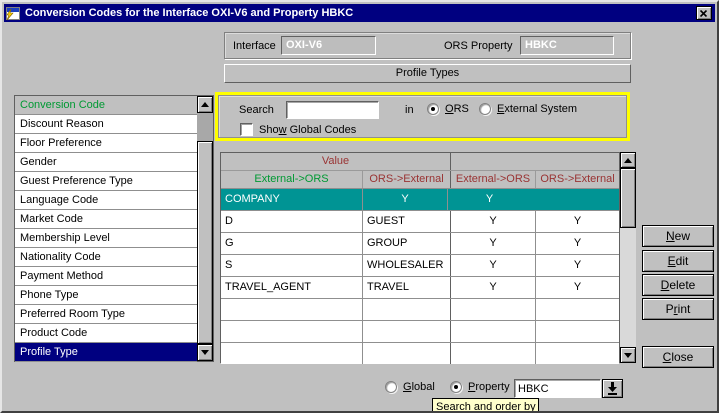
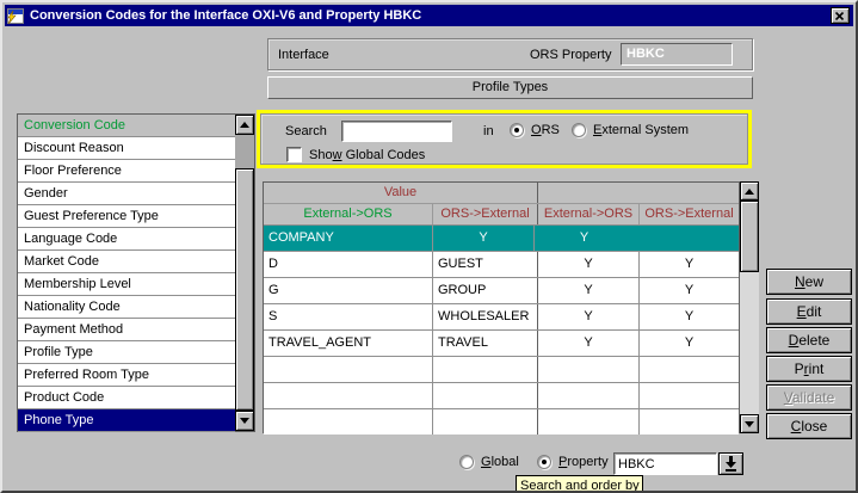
  Conversion Codes for the Interface OXI-V6 and Property HBKC
  Interface
- OXI-V6
  ORS Property
  HBKC
  Profile Types
  Conversion Code
  Discount Reason
  Floor Preference
  Gender
  Guest Preference Type
  Language Code
  Market Code
  Membership Level
  Nationality Code
  Payment Method
- Phone Type
+ Profile Type
  Preferred Room Type
  Product Code
- Profile Type
+ Phone Type
  Search
  in
  ORS
  External System
  Show Global Codes
  Value
  External->ORS
  ORS->External
  External->ORS
  ORS->External
  COMPANY
  Y
  Y
  D
  GUEST
  Y
  Y
  G
  GROUP
  Y
  Y
  S
  WHOLESALER
  Y
  Y
  TRAVEL_AGENT
  TRAVEL
  Y
  Y
  New
  Edit
  Delete
  Print
+ Validate
  Close
  Global
  Property
  HBKC
  Search and order by
